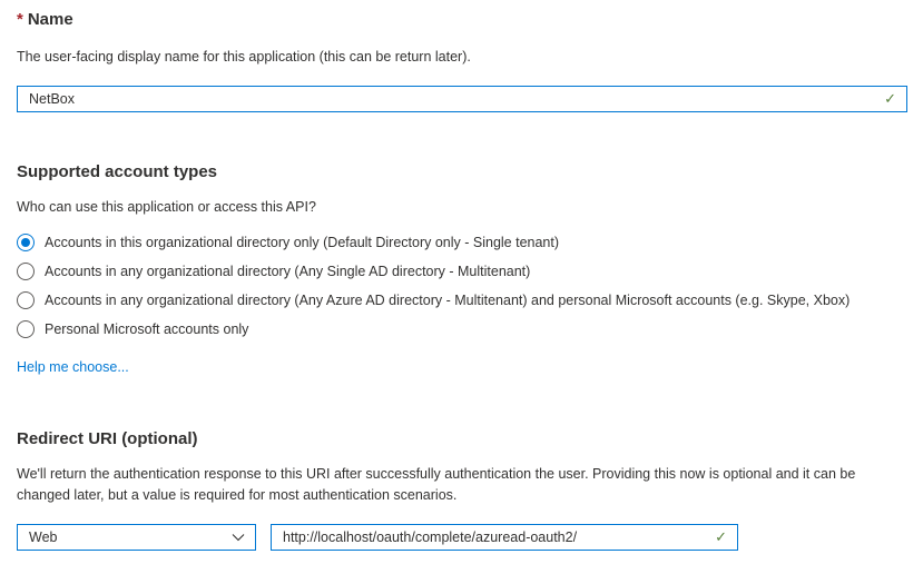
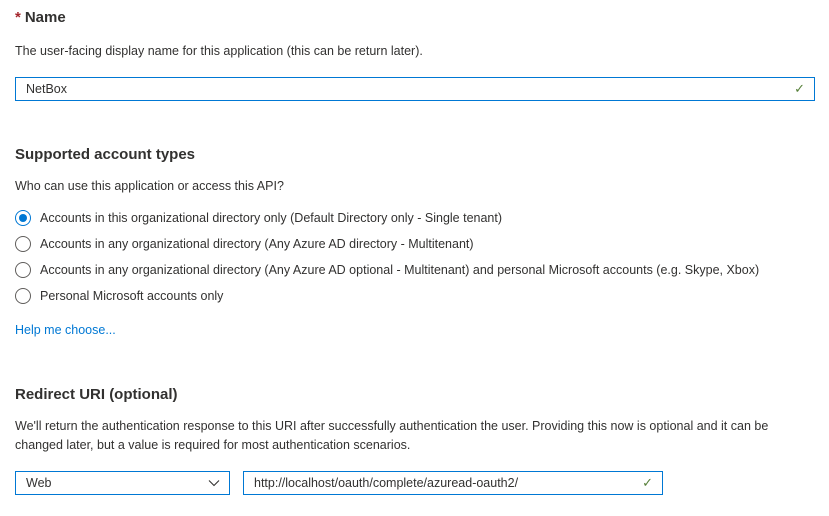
  * Name
  The user-facing display name for this application (this can be return later).
  NetBox
  ✓
  Supported account types
  Who can use this application or access this API?
  Accounts in this organizational directory only (Default Directory only - Single tenant)
- Accounts in any organizational directory (Any Single AD directory - Multitenant)
+ Accounts in any organizational directory (Any Azure AD directory - Multitenant)
- Accounts in any organizational directory (Any Azure AD directory - Multitenant) and personal Microsoft accounts (e.g. Skype, Xbox)
+ Accounts in any organizational directory (Any Azure AD optional - Multitenant) and personal Microsoft accounts (e.g. Skype, Xbox)
  Personal Microsoft accounts only
  Help me choose...
  Redirect URI (optional)
  We'll return the authentication response to this URI after successfully authentication the user. Providing this now is optional and it can be changed later, but a value is required for most authentication scenarios.
  Web
  http://localhost/oauth/complete/azuread-oauth2/
  ✓
